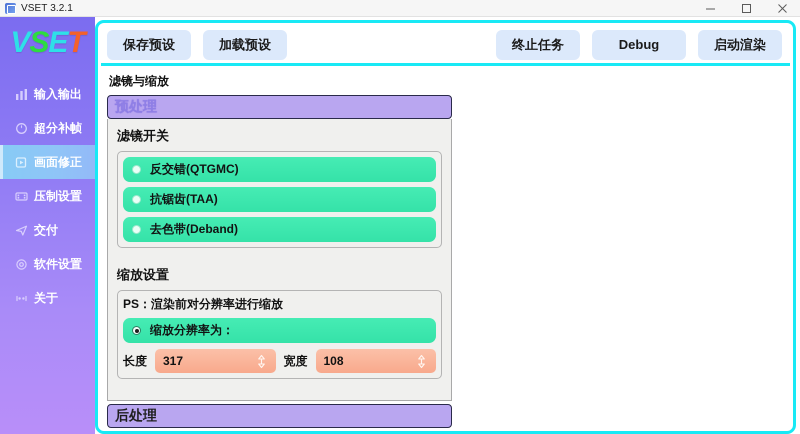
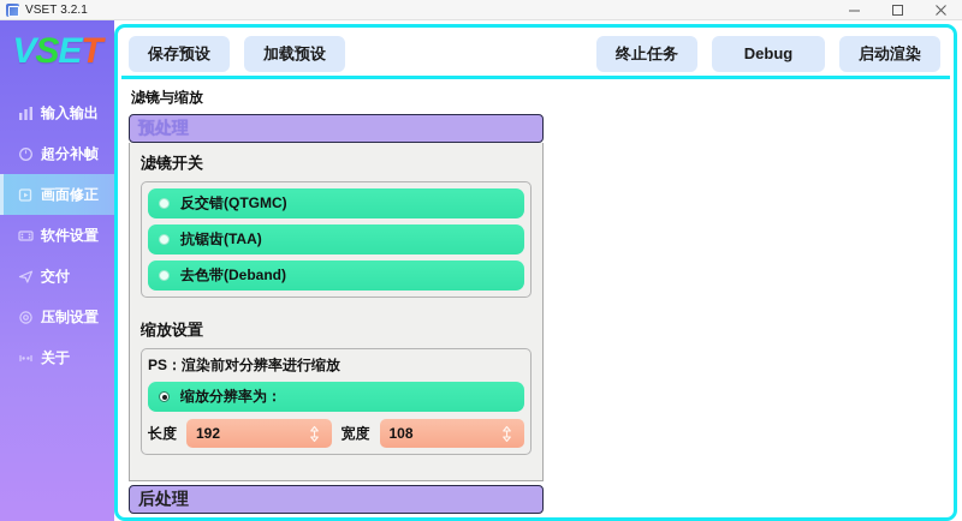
  VSET 3.2.1
  V
  S
  E
  T
  输入输出
  超分补帧
  画面修正
- 压制设置
+ 软件设置
  交付
- 软件设置
+ 压制设置
  关于
  保存预设
  加载预设
  终止任务
  Debug
  启动渲染
  滤镜与缩放
  预处理
  滤镜开关
  反交错(QTGMC)
  抗锯齿(TAA)
  去色带(Deband)
  缩放设置
  PS：渲染前对分辨率进行缩放
  缩放分辨率为：
  长度
- 317
+ 192
  宽度
  108
  后处理
